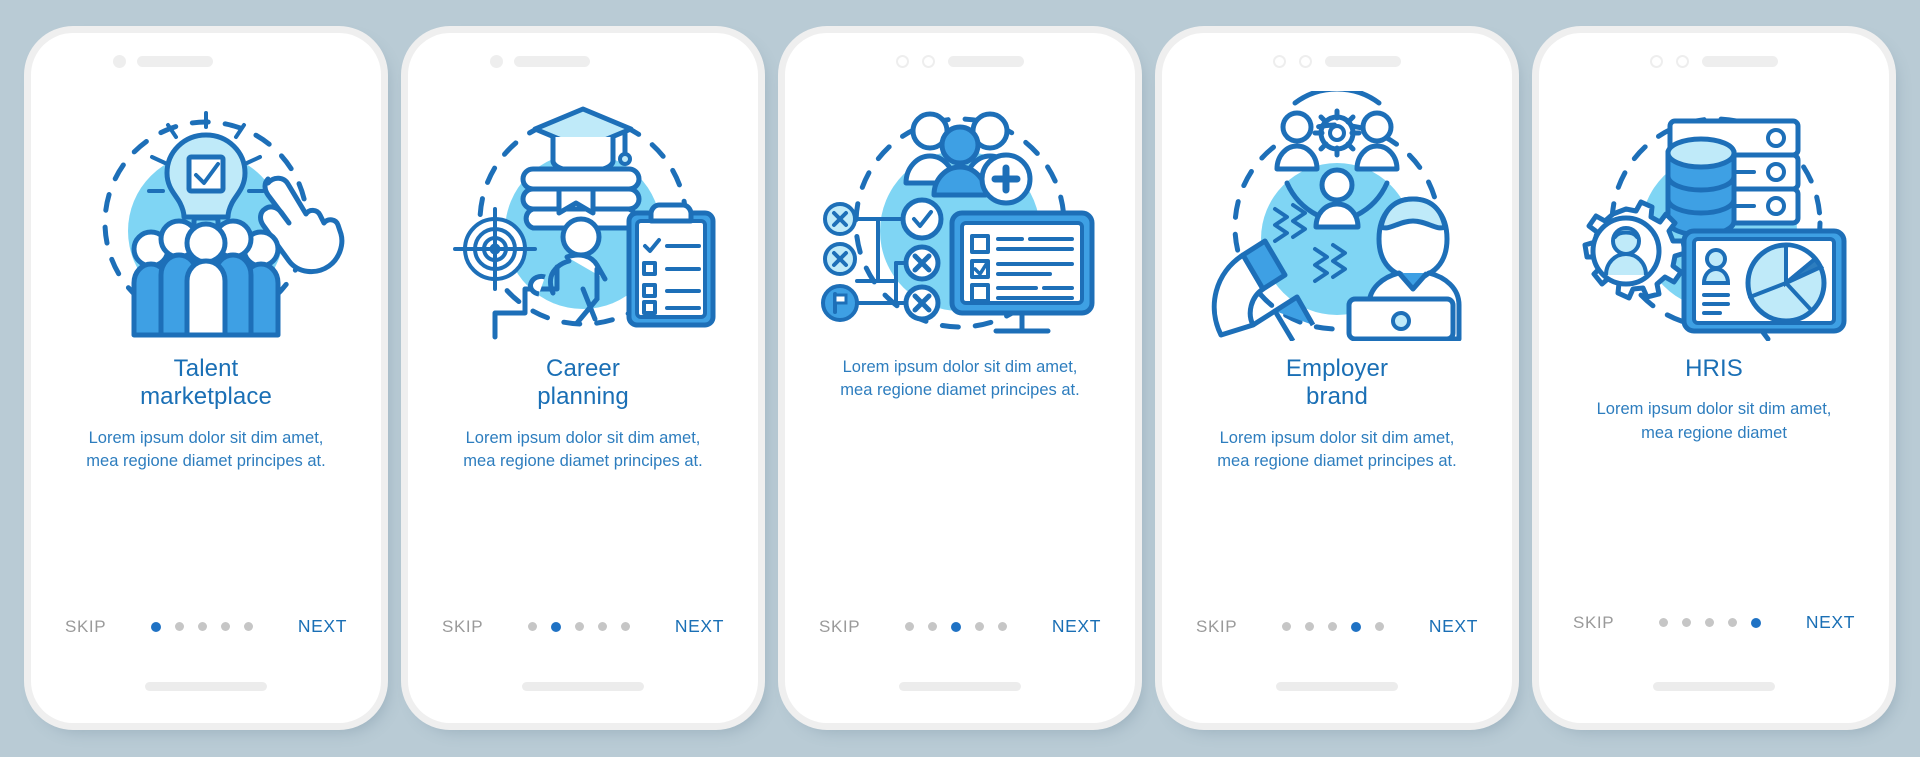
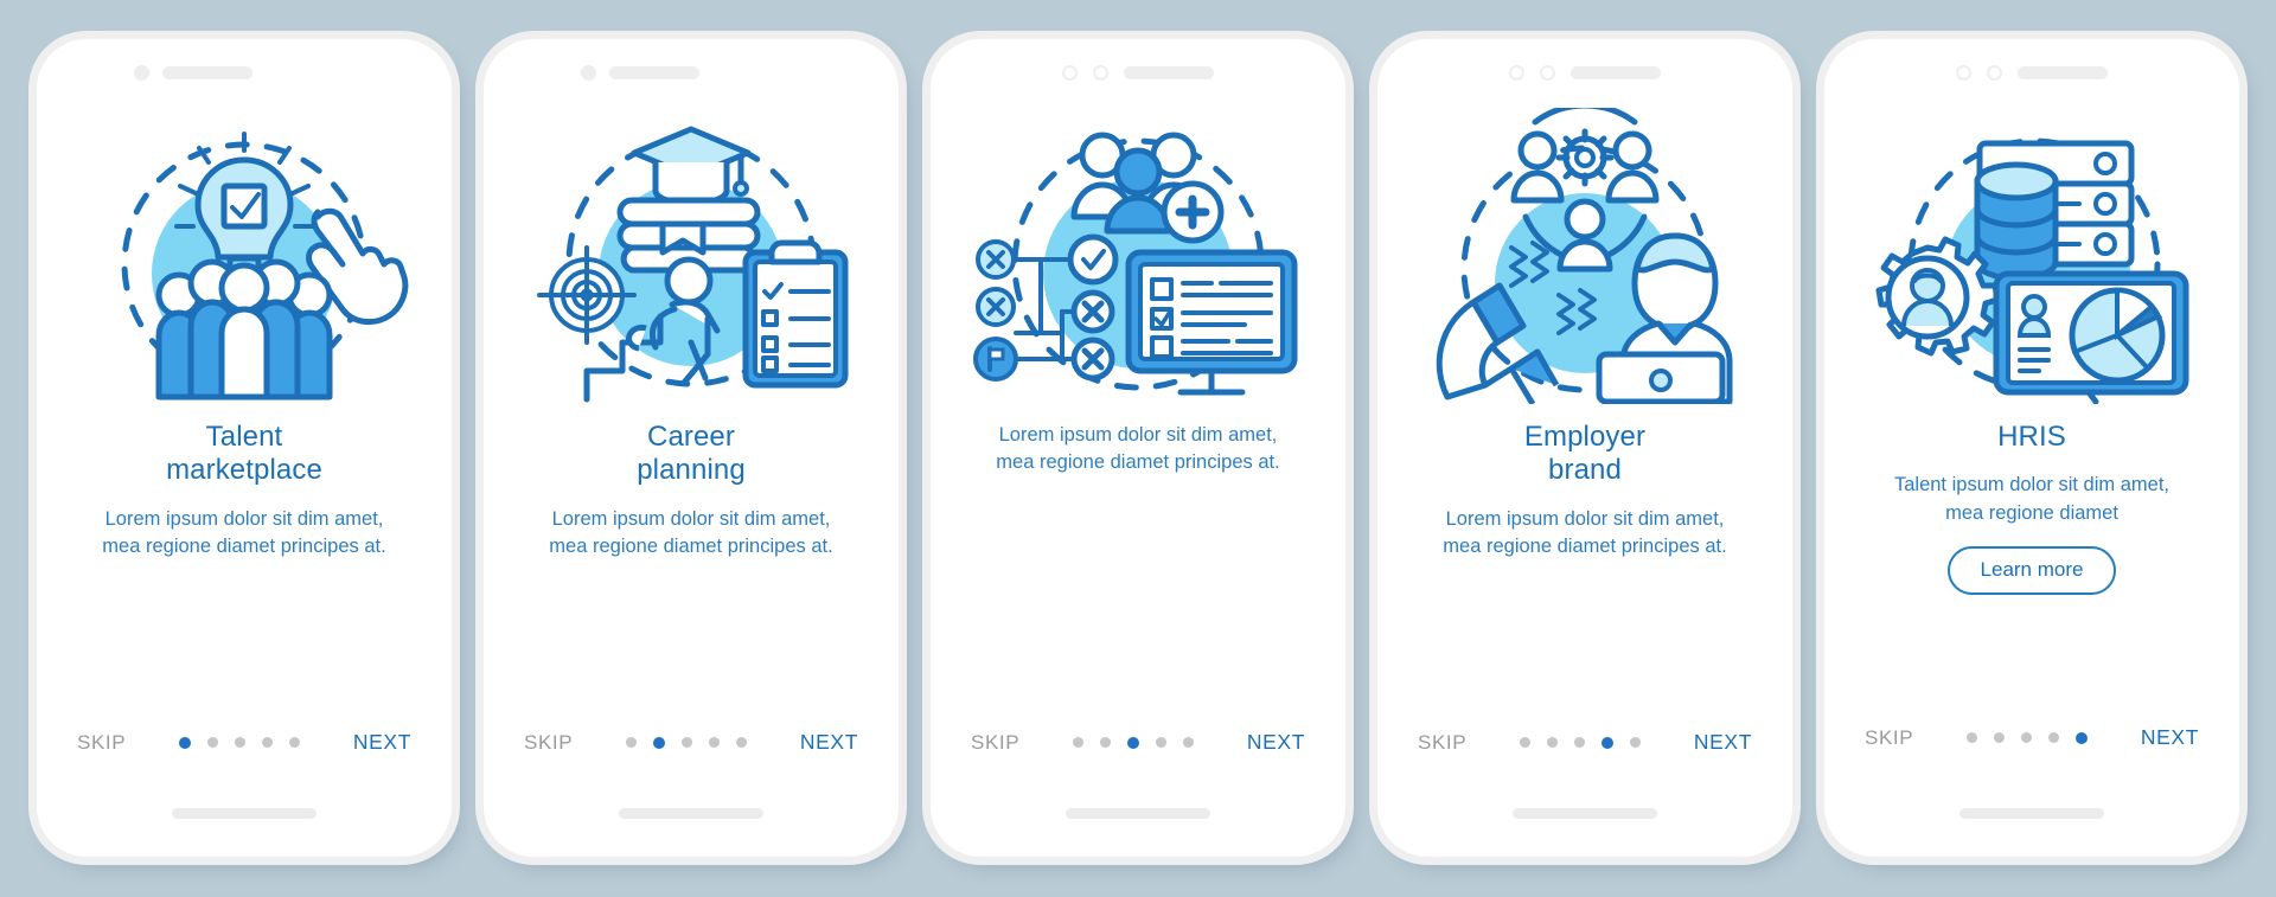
  Talent
  marketplace
  Lorem ipsum dolor sit dim amet, mea regione diamet principes at.
  SKIP
  NEXT
  Career
  planning
  Lorem ipsum dolor sit dim amet, mea regione diamet principes at.
  SKIP
  NEXT
  Lorem ipsum dolor sit dim amet, mea regione diamet principes at.
  SKIP
  NEXT
  Employer
  brand
  Lorem ipsum dolor sit dim amet, mea regione diamet principes at.
  SKIP
  NEXT
  HRIS
- Lorem ipsum dolor sit dim amet, mea regione diamet
+ Talent ipsum dolor sit dim amet, mea regione diamet
+ Learn more
  SKIP
  NEXT
